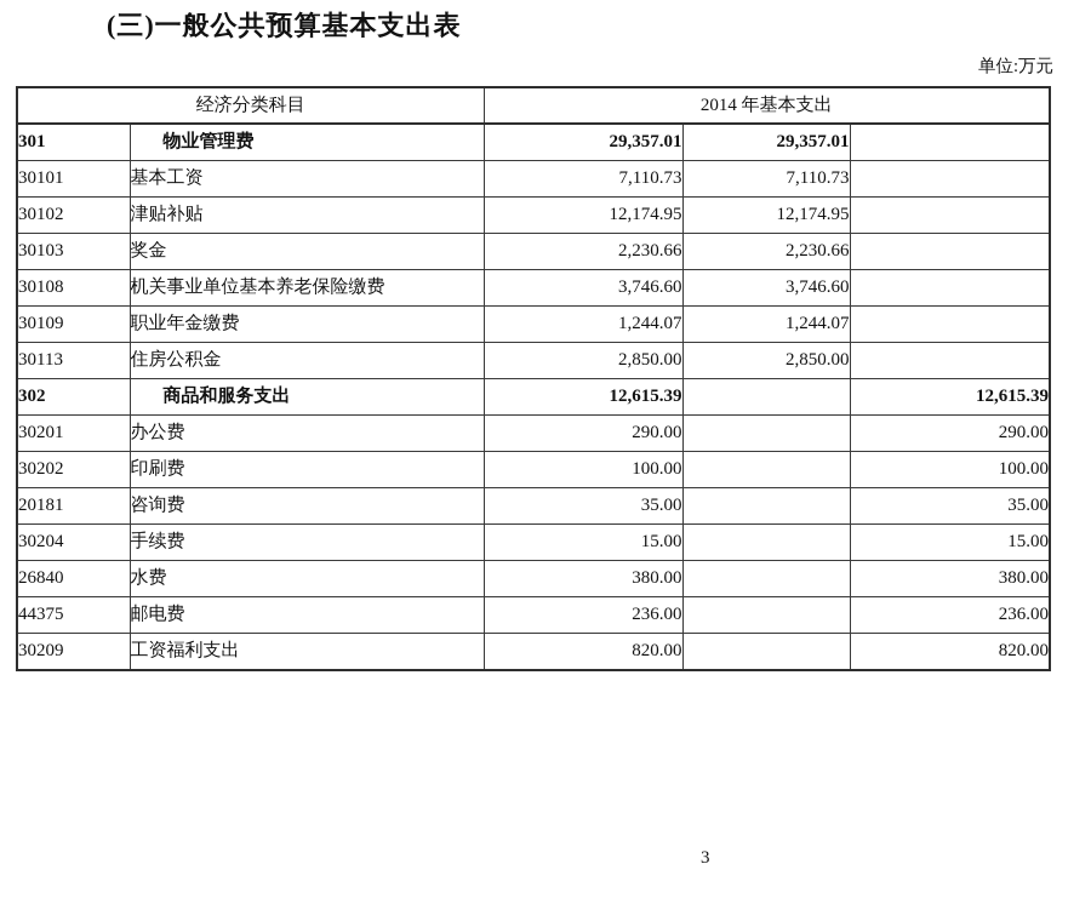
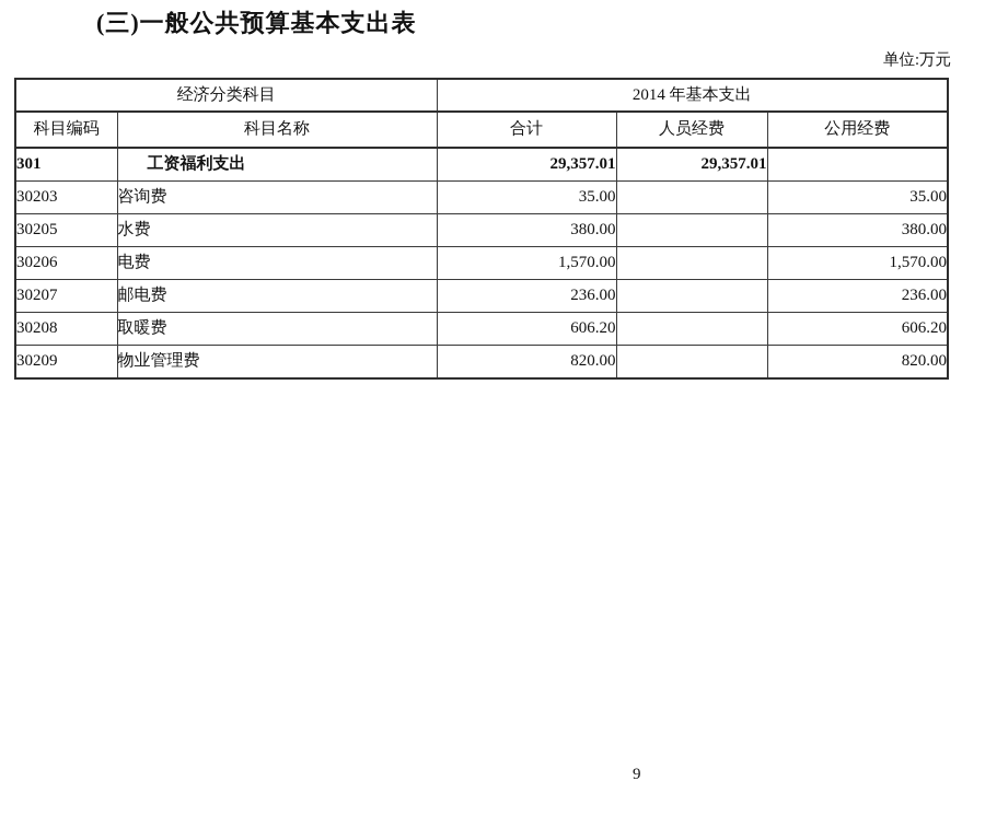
  (三)一般公共预算基本支出表
  单位:万元
  经济分类科目	2014 年基本支出
+ 科目编码	科目名称	合计	人员经费	公用经费
- 301	物业管理费	29,357.01	29,357.01
+ 301	工资福利支出	29,357.01	29,357.01
- 30101	基本工资	7,110.73	7,110.73
- 30102	津贴补贴	12,174.95	12,174.95
- 30103	奖金	2,230.66	2,230.66
- 30108	机关事业单位基本养老保险缴费	3,746.60	3,746.60
- 30109	职业年金缴费	1,244.07	1,244.07
- 30113	住房公积金	2,850.00	2,850.00
- 302	商品和服务支出	12,615.39		12,615.39
- 30201	办公费	290.00		290.00
- 30202	印刷费	100.00		100.00
- 20181	咨询费	35.00		35.00
+ 30203	咨询费	35.00		35.00
- 30204	手续费	15.00		15.00
- 26840	水费	380.00		380.00
+ 30205	水费	380.00		380.00
+ 30206	电费	1,570.00		1,570.00
- 44375	邮电费	236.00		236.00
+ 30207	邮电费	236.00		236.00
+ 30208	取暖费	606.20		606.20
- 30209	工资福利支出	820.00		820.00
+ 30209	物业管理费	820.00		820.00
- 3
+ 9
